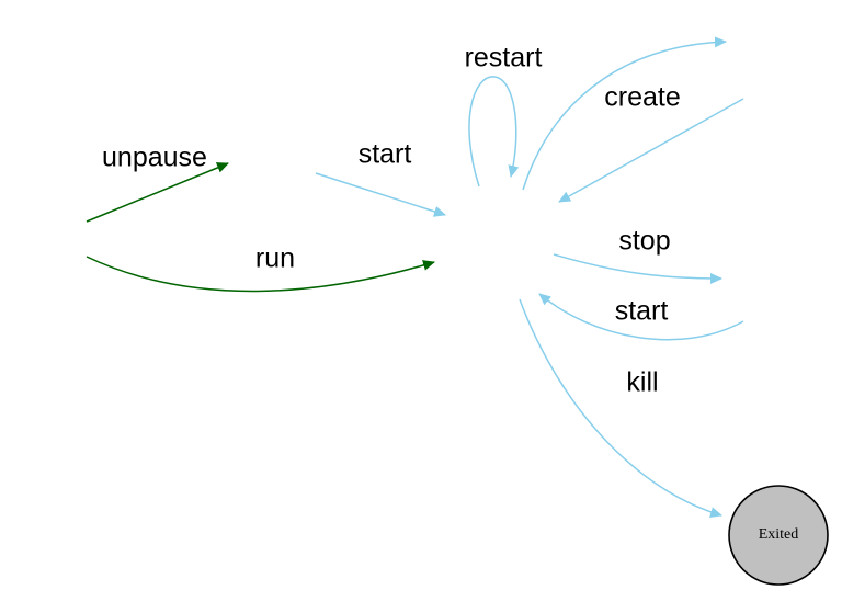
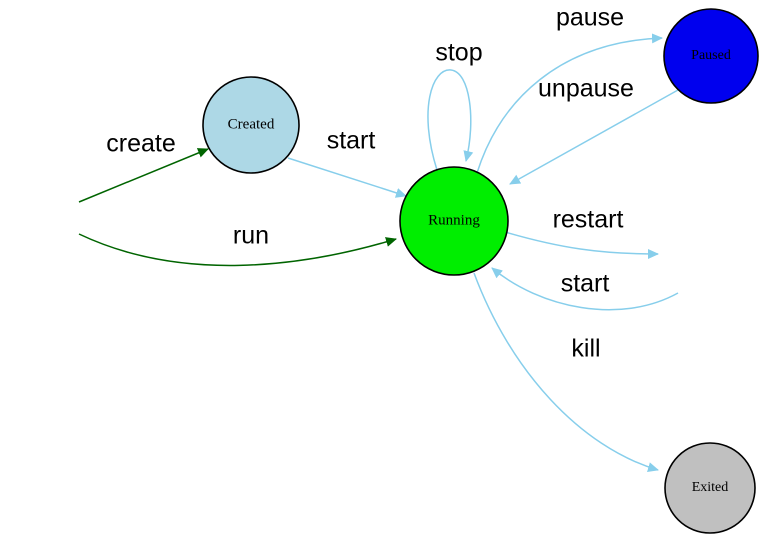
- unpause
+ create
  run
  start
- restart
+ stop
+ pause
- create
+ unpause
- stop
+ restart
  start
  kill
+ Created
+ Running
+ Paused
  Exited
